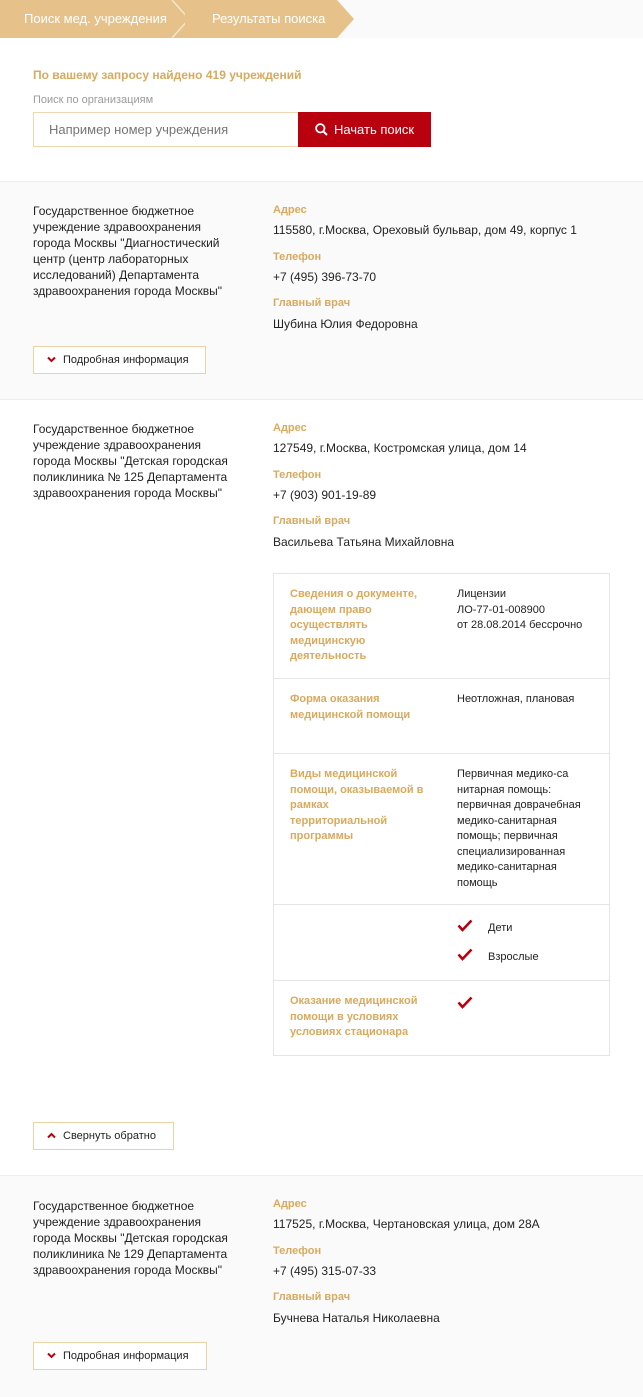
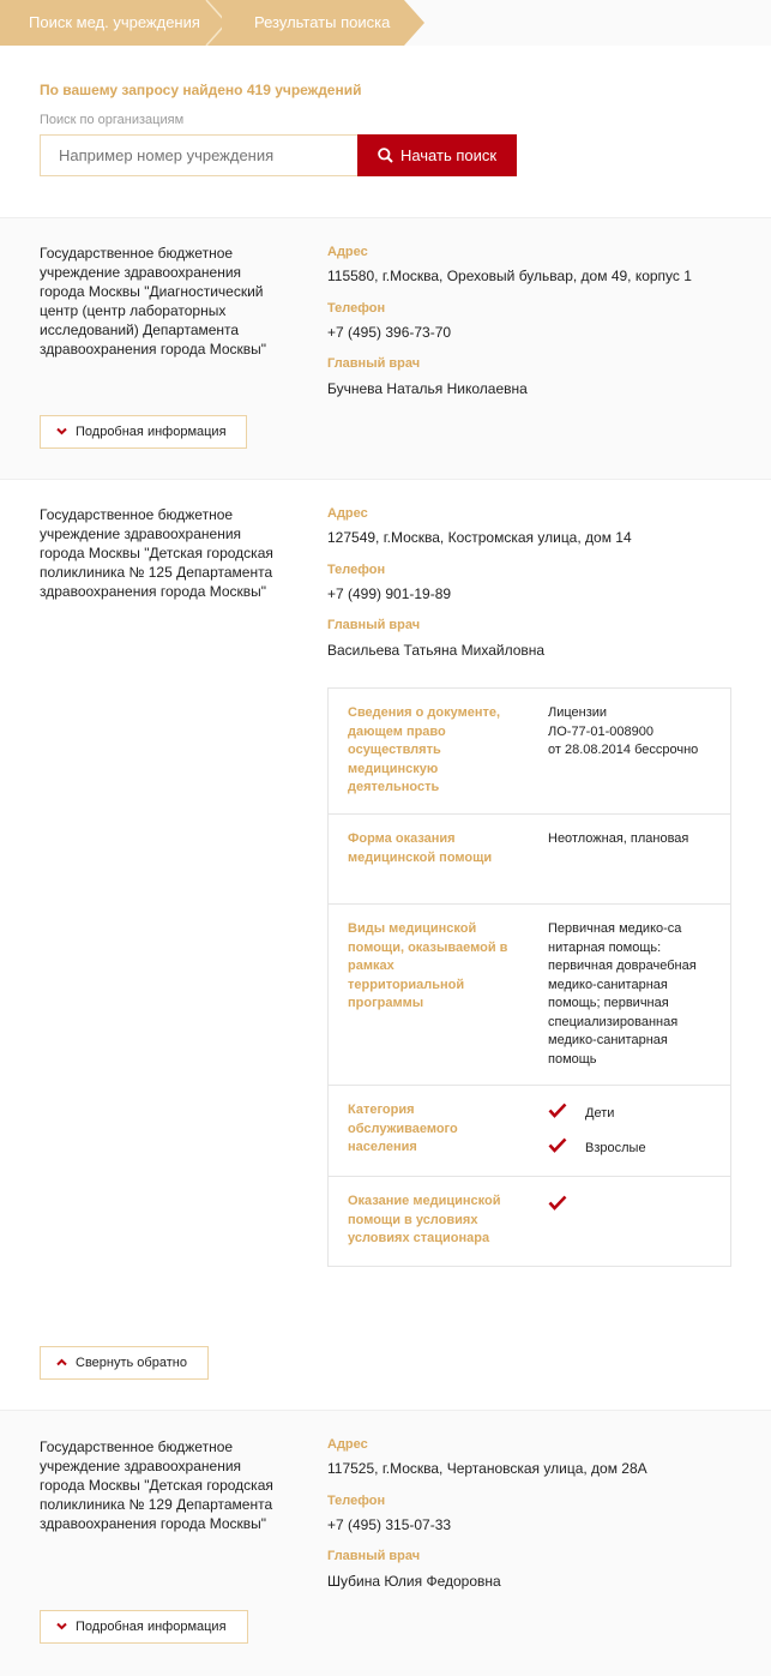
  Результаты поиска
  Поиск мед. учреждения
  По вашему запросу найдено 419 учреждений
  Поиск по организациям
  Например номер учреждения
  Начать поиск
  Государственное бюджетное учреждение здравоохранения города Москвы "Диагностический центр (центр лабораторных исследований) Департамента здравоохранения города Москвы"
  Адрес
  115580, г.Москва, Ореховый бульвар, дом 49, корпус 1
  Телефон
  +7 (495) 396-73-70
  Главный врач
- Шубина Юлия Федоровна
+ Бучнева Наталья Николаевна
  Подробная информация
  Государственное бюджетное учреждение здравоохранения города Москвы "Детская городская поликлиника № 125 Департамента здравоохранения города Москвы"
  Адрес
  127549, г.Москва, Костромская улица, дом 14
  Телефон
- +7 (903) 901-19-89
+ +7 (499) 901-19-89
  Главный врач
  Васильева Татьяна Михайловна
  Сведения о документе, дающем право осуществлять медицинскую деятельность
  Лицензии
  ЛО-77-01-008900
  от 28.08.2014 бессрочно
  Форма оказания медицинской помощи
  Неотложная, плановая
  Виды медицинской помощи, оказываемой в рамках территориальной программы
  Первичная медико-са нитарная помощь: первичная доврачебная медико-санитарная помощь; первичная специализированная медико-санитарная помощь
+ Категория обслуживаемого населения
  Дети
  Взрослые
  Оказание медицинской помощи в условиях условиях стационара
  Свернуть обратно
  Государственное бюджетное учреждение здравоохранения города Москвы "Детская городская поликлиника № 129 Департамента здравоохранения города Москвы"
  Адрес
  117525, г.Москва, Чертановская улица, дом 28А
  Телефон
  +7 (495) 315-07-33
  Главный врач
- Бучнева Наталья Николаевна
+ Шубина Юлия Федоровна
  Подробная информация
